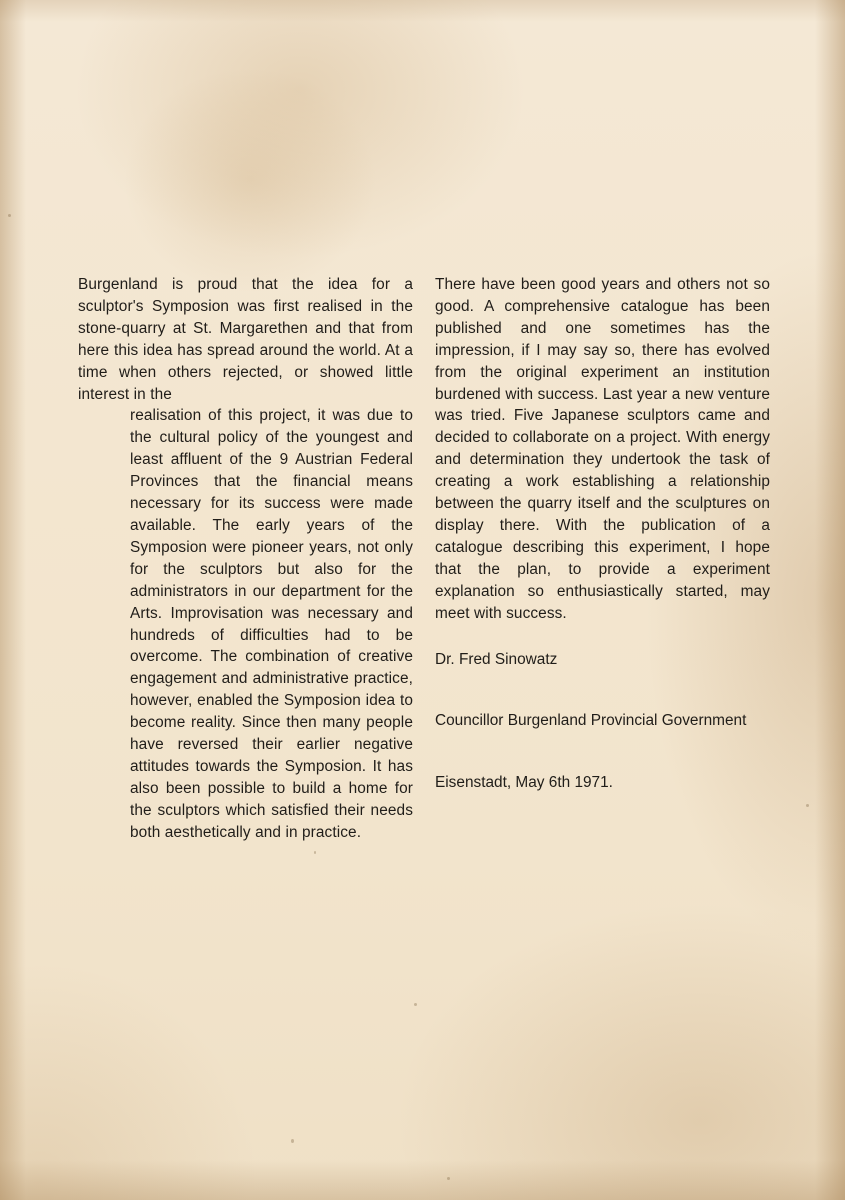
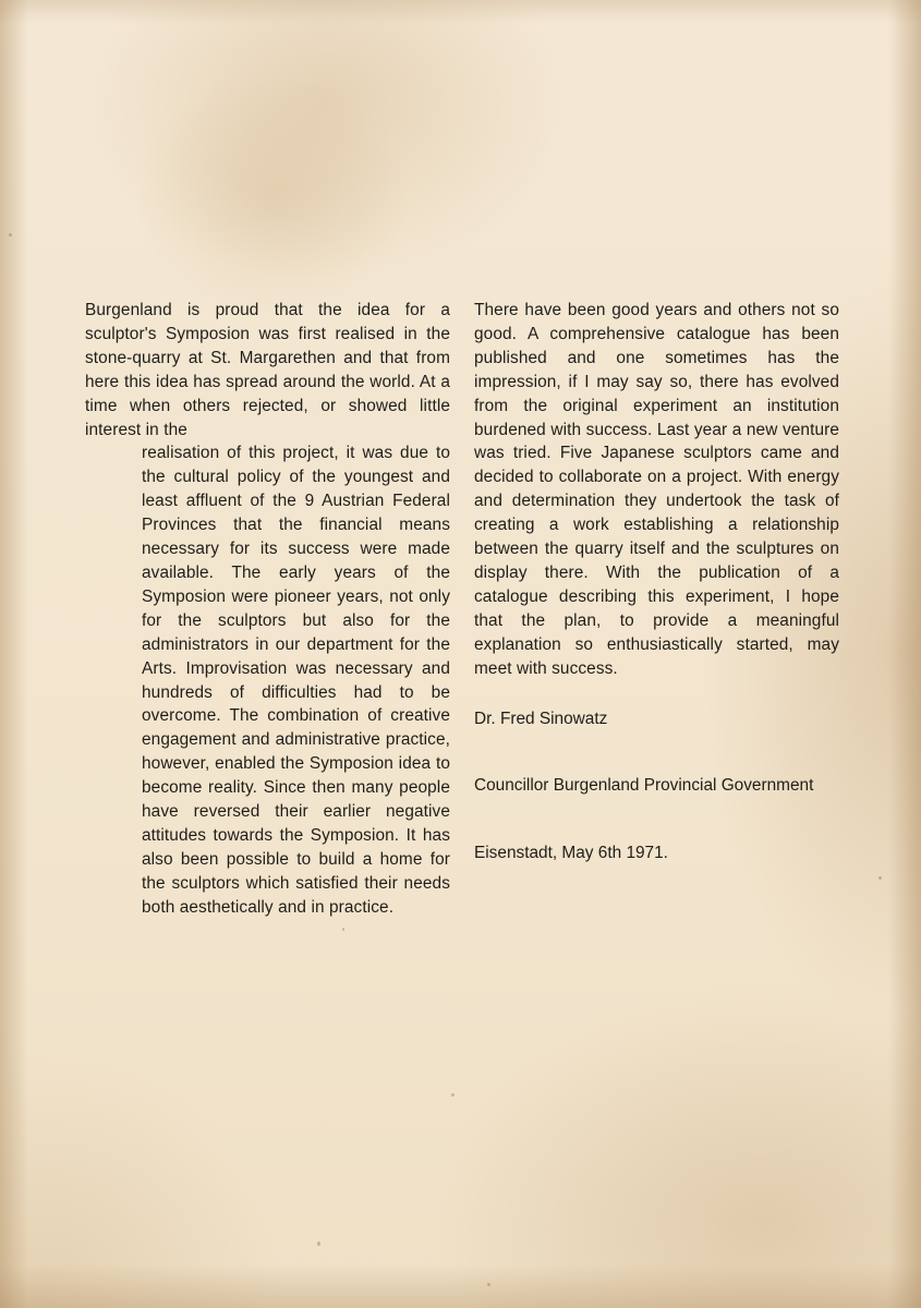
  Burgenland is proud that the idea for a sculptor's Symposion was first realised in the stone-quarry at St. Margarethen and that from here this idea has spread around the world. At a time when others rejected, or showed little interest in the
  realisation of this project, it was due to the cultural policy of the youngest and least affluent of the 9 Austrian Federal Provinces that the financial means necessary for its success were made available. The early years of the Symposion were pioneer years, not only for the sculptors but also for the administrators in our department for the Arts. Improvisation was necessary and hundreds of difficulties had to be overcome. The combination of creative engagement and administrative practice, however, enabled the Symposion idea to become reality. Since then many people have reversed their earlier negative attitudes towards the Symposion. It has also been possible to build a home for the sculptors which satisfied their needs both aesthetically and in practice.
- There have been good years and others not so good. A comprehensive catalogue has been published and one sometimes has the impression, if I may say so, there has evolved from the original experiment an institution burdened with success. Last year a new venture was tried. Five Japanese sculptors came and decided to collaborate on a project. With energy and determination they undertook the task of creating a work establishing a relationship between the quarry itself and the sculptures on display there. With the publication of a catalogue describing this experiment, I hope that the plan, to provide a experiment explanation so enthusiastically started, may meet with success.
+ There have been good years and others not so good. A comprehensive catalogue has been published and one sometimes has the impression, if I may say so, there has evolved from the original experiment an institution burdened with success. Last year a new venture was tried. Five Japanese sculptors came and decided to collaborate on a project. With energy and determination they undertook the task of creating a work establishing a relationship between the quarry itself and the sculptures on display there. With the publication of a catalogue describing this experiment, I hope that the plan, to provide a meaningful explanation so enthusiastically started, may meet with success.
  Dr. Fred Sinowatz
  Councillor Burgenland Provincial Government
  Eisenstadt, May 6th 1971.
